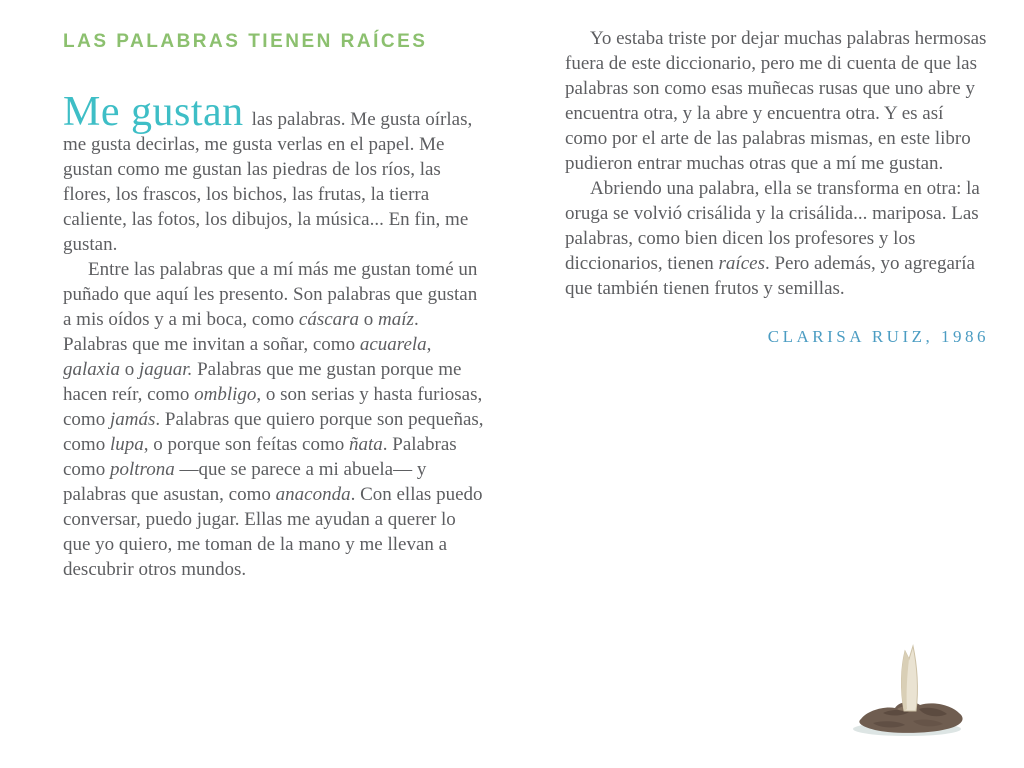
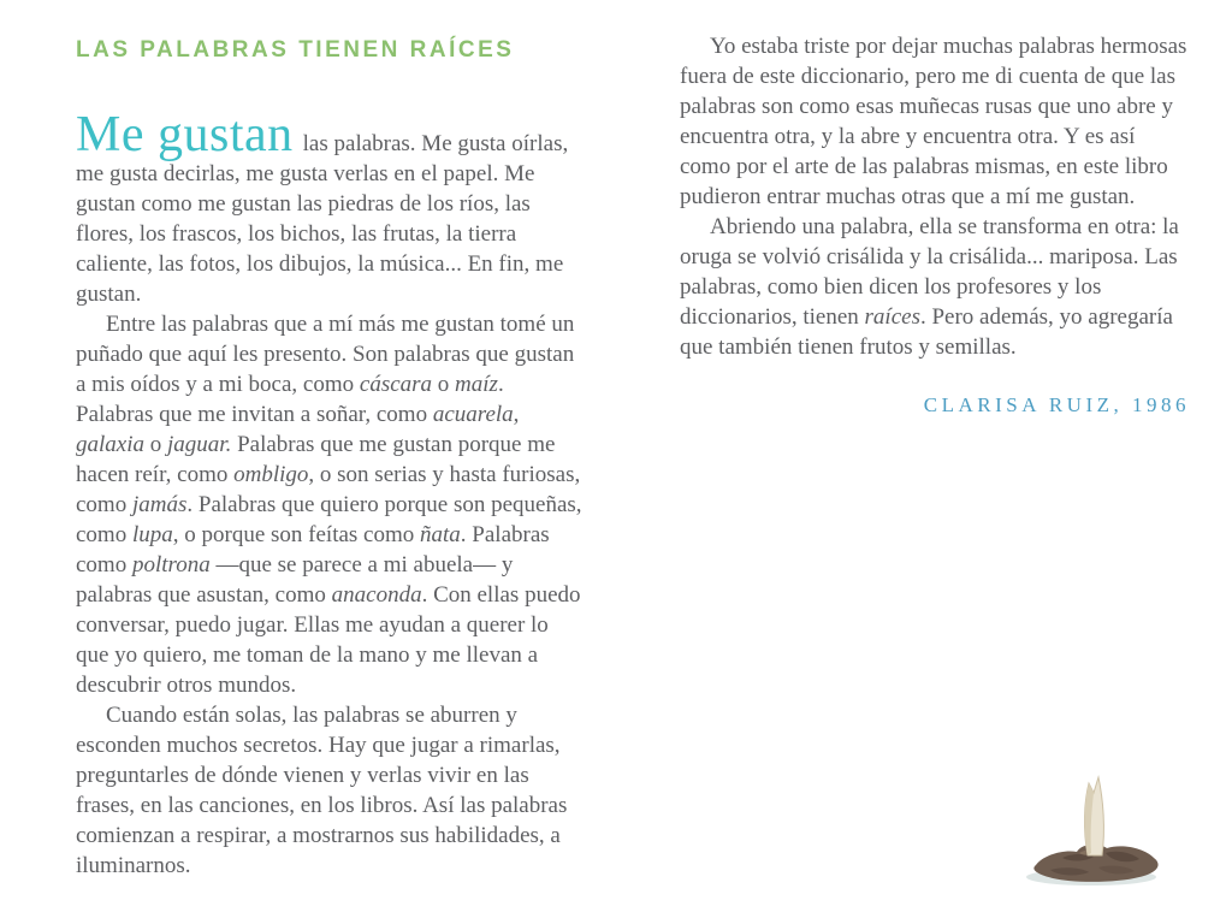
  LAS PALABRAS TIENEN RAÍCES
  Me gustan las palabras. Me gusta oírlas, me gusta decirlas, me gusta verlas en el papel. Me gustan como me gustan las piedras de los ríos, las flores, los frascos, los bichos, las frutas, la tierra caliente, las fotos, los dibujos, la música... En fin, me gustan.
  Entre las palabras que a mí más me gustan tomé un puñado que aquí les presento. Son palabras que gustan a mis oídos y a mi boca, como cáscara o maíz. Palabras que me invitan a soñar, como acuarela, galaxia o jaguar. Palabras que me gustan porque me hacen reír, como ombligo, o son serias y hasta furiosas, como jamás. Palabras que quiero porque son pequeñas, como lupa, o porque son feítas como ñata. Palabras como poltrona —que se parece a mi abuela— y palabras que asustan, como anaconda. Con ellas puedo conversar, puedo jugar. Ellas me ayudan a querer lo que yo quiero, me toman de la mano y me llevan a descubrir otros mundos.
+ Cuando están solas, las palabras se aburren y esconden muchos secretos. Hay que jugar a rimarlas, preguntarles de dónde vienen y verlas vivir en las frases, en las canciones, en los libros. Así las palabras comienzan a respirar, a mostrarnos sus habilidades, a iluminarnos.
  Yo estaba triste por dejar muchas palabras hermosas fuera de este diccionario, pero me di cuenta de que las palabras son como esas muñecas rusas que uno abre y encuentra otra, y la abre y encuentra otra. Y es así como por el arte de las palabras mismas, en este libro pudieron entrar muchas otras que a mí me gustan.
  Abriendo una palabra, ella se transforma en otra: la oruga se volvió crisálida y la crisálida... mariposa. Las palabras, como bien dicen los profesores y los diccionarios, tienen raíces. Pero además, yo agregaría que también tienen frutos y semillas.
  CLARISA RUIZ, 1986
